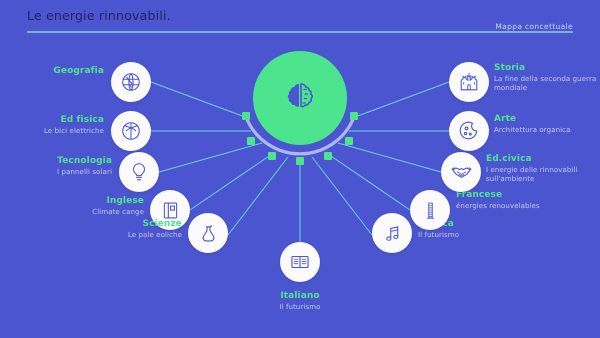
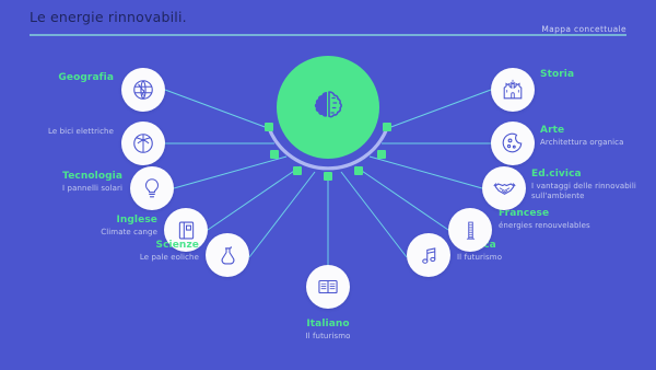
  Le energie rinnovabili.
  Mappa concettuale
  Geografia
- Ed fisica
  Le bici elettriche
  Tecnologia
  I pannelli solari
  Inglese
  Climate cange
  Scienze
  Le pale eoliche
  Italiano
  Il futurismo
  Il futurismo
  Francese
  énergies renouvelables
  Ed.civica
- I energie delle rinnovabili sull'ambiente
+ I vantaggi delle rinnovabili sull'ambiente
  Arte
  Architettura organica
  Storia
- La fine della seconda guerra mondiale
